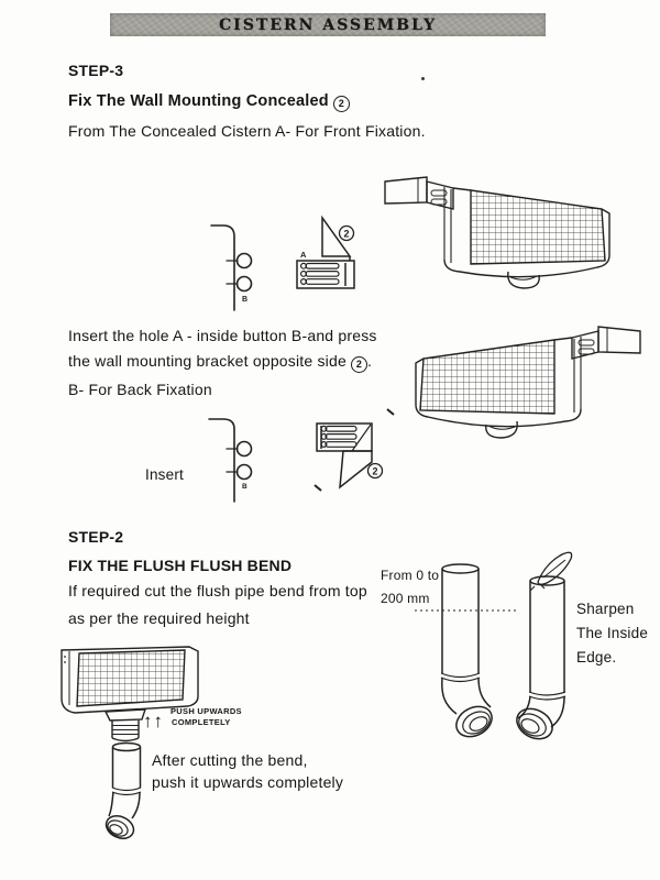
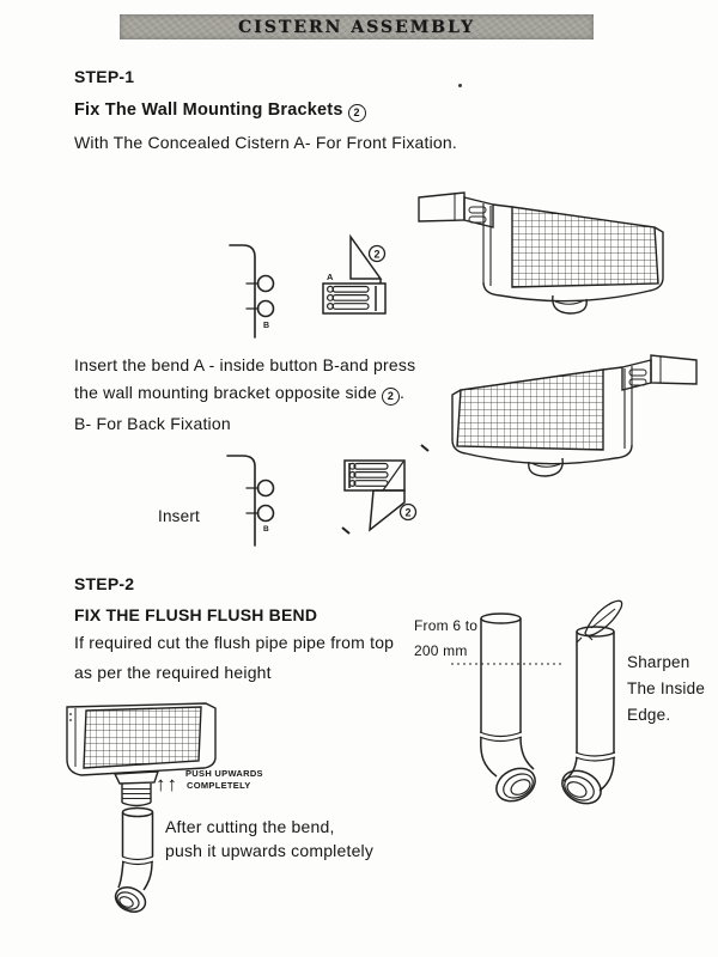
  CISTERN ASSEMBLY
- STEP-3
+ STEP-1
- Fix The Wall Mounting Concealed 2
+ Fix The Wall Mounting Brackets 2
- From The Concealed Cistern A- For Front Fixation.
+ With The Concealed Cistern A- For Front Fixation.
- Insert the hole A - inside button B-and press
+ Insert the bend A - inside button B-and press
  the wall mounting bracket opposite side 2 .
  B- For Back Fixation
  Insert
  2
  A
  2
  STEP-2
  FIX THE FLUSH FLUSH BEND
- If required cut the flush pipe bend from top
+ If required cut the flush pipe pipe from top
  as per the required height
- From 0 to
+ From 6 to
  200 mm
  Sharpen
  The Inside
  Edge.
  ↑↑
  PUSH UPWARDS
  COMPLETELY
  After cutting the bend,
  push it upwards completely
